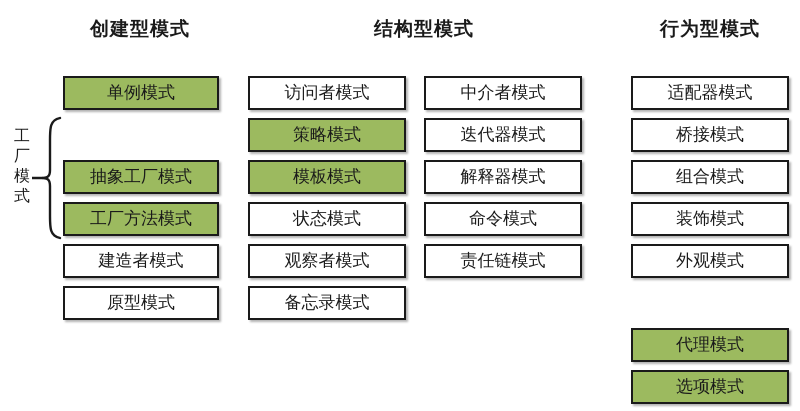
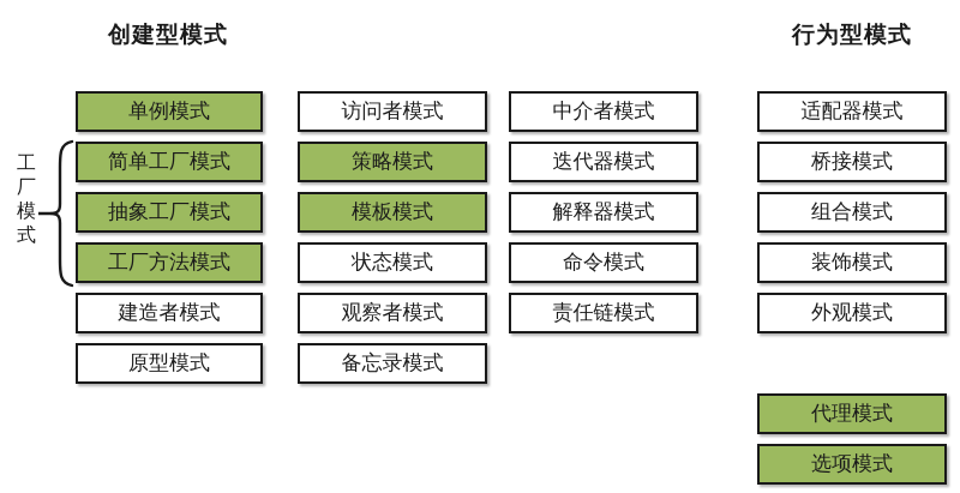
  创建型模式
- 结构型模式
  行为型模式
  单例模式
+ 简单工厂模式
  抽象工厂模式
  工厂方法模式
  建造者模式
  原型模式
  工厂模式
  访问者模式
  策略模式
  模板模式
  状态模式
  观察者模式
  备忘录模式
  中介者模式
  迭代器模式
  解释器模式
  命令模式
  责任链模式
  适配器模式
  桥接模式
  组合模式
  装饰模式
  外观模式
  代理模式
  选项模式
